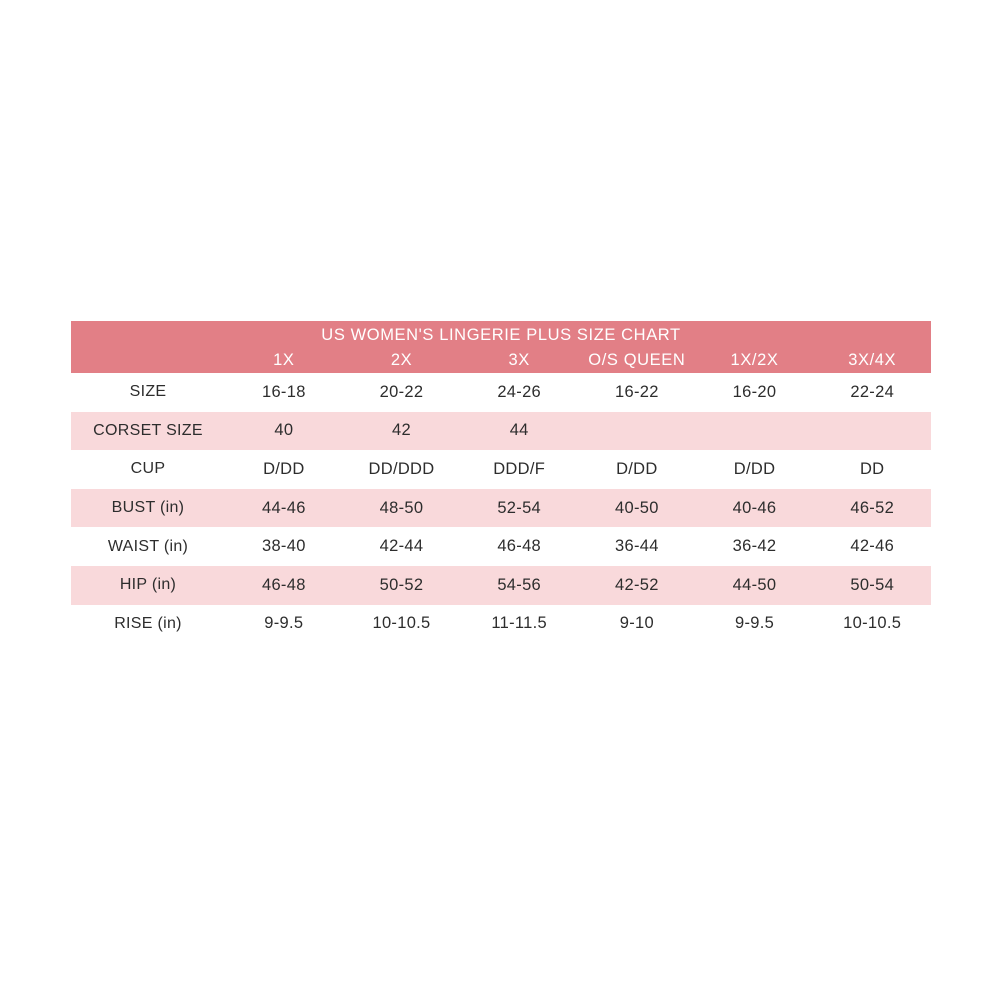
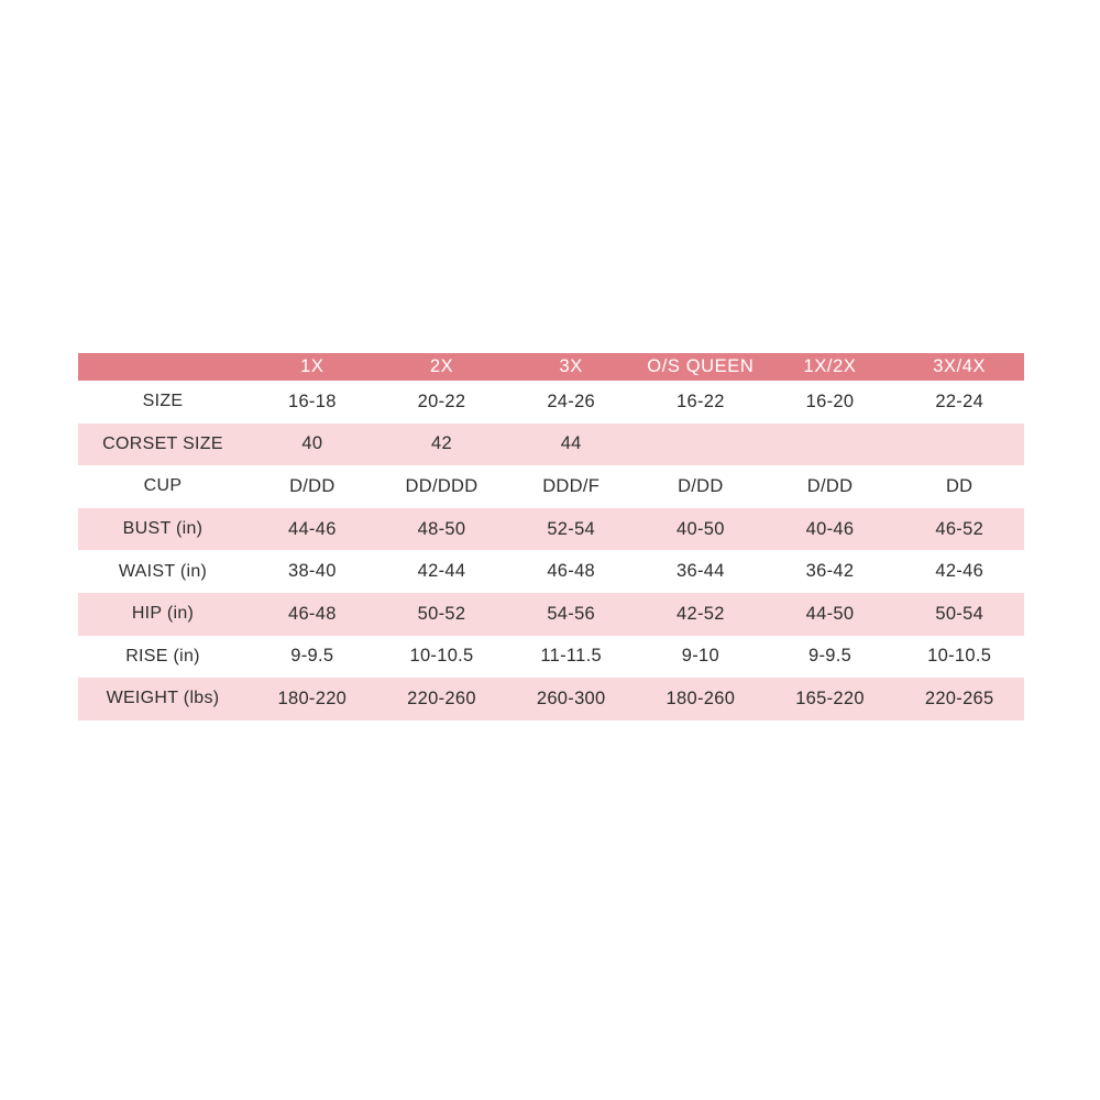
- US WOMEN'S LINGERIE PLUS SIZE CHART
  1X
  2X
  3X
  O/S QUEEN
  1X/2X
  3X/4X
  SIZE
  16-18
  20-22
  24-26
  16-22
  16-20
  22-24
  CORSET SIZE
  40
  42
  44
  CUP
  D/DD
  DD/DDD
  DDD/F
  D/DD
  D/DD
  DD
  BUST (in)
  44-46
  48-50
  52-54
  40-50
  40-46
  46-52
  WAIST (in)
  38-40
  42-44
  46-48
  36-44
  36-42
  42-46
  HIP (in)
  46-48
  50-52
  54-56
  42-52
  44-50
  50-54
  RISE (in)
  9-9.5
  10-10.5
  11-11.5
  9-10
  9-9.5
  10-10.5
+ WEIGHT (lbs)
+ 180-220
+ 220-260
+ 260-300
+ 180-260
+ 165-220
+ 220-265
